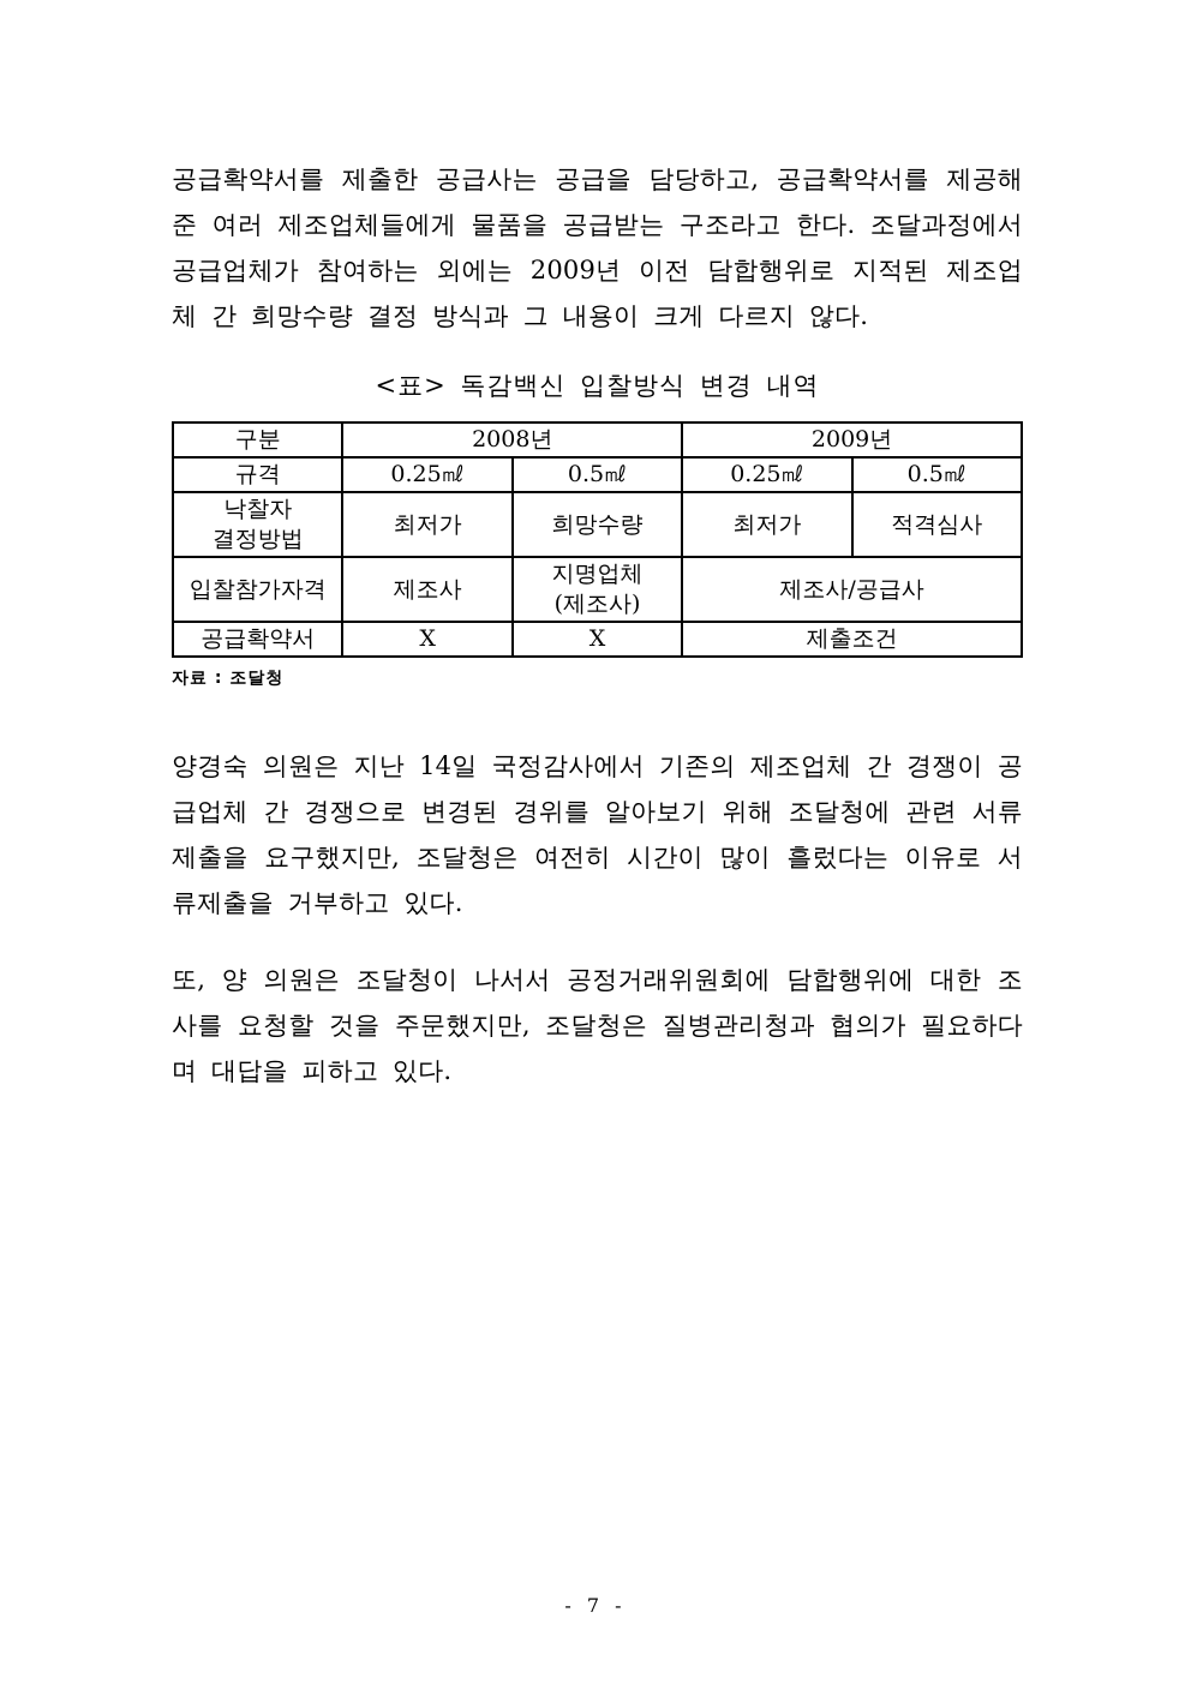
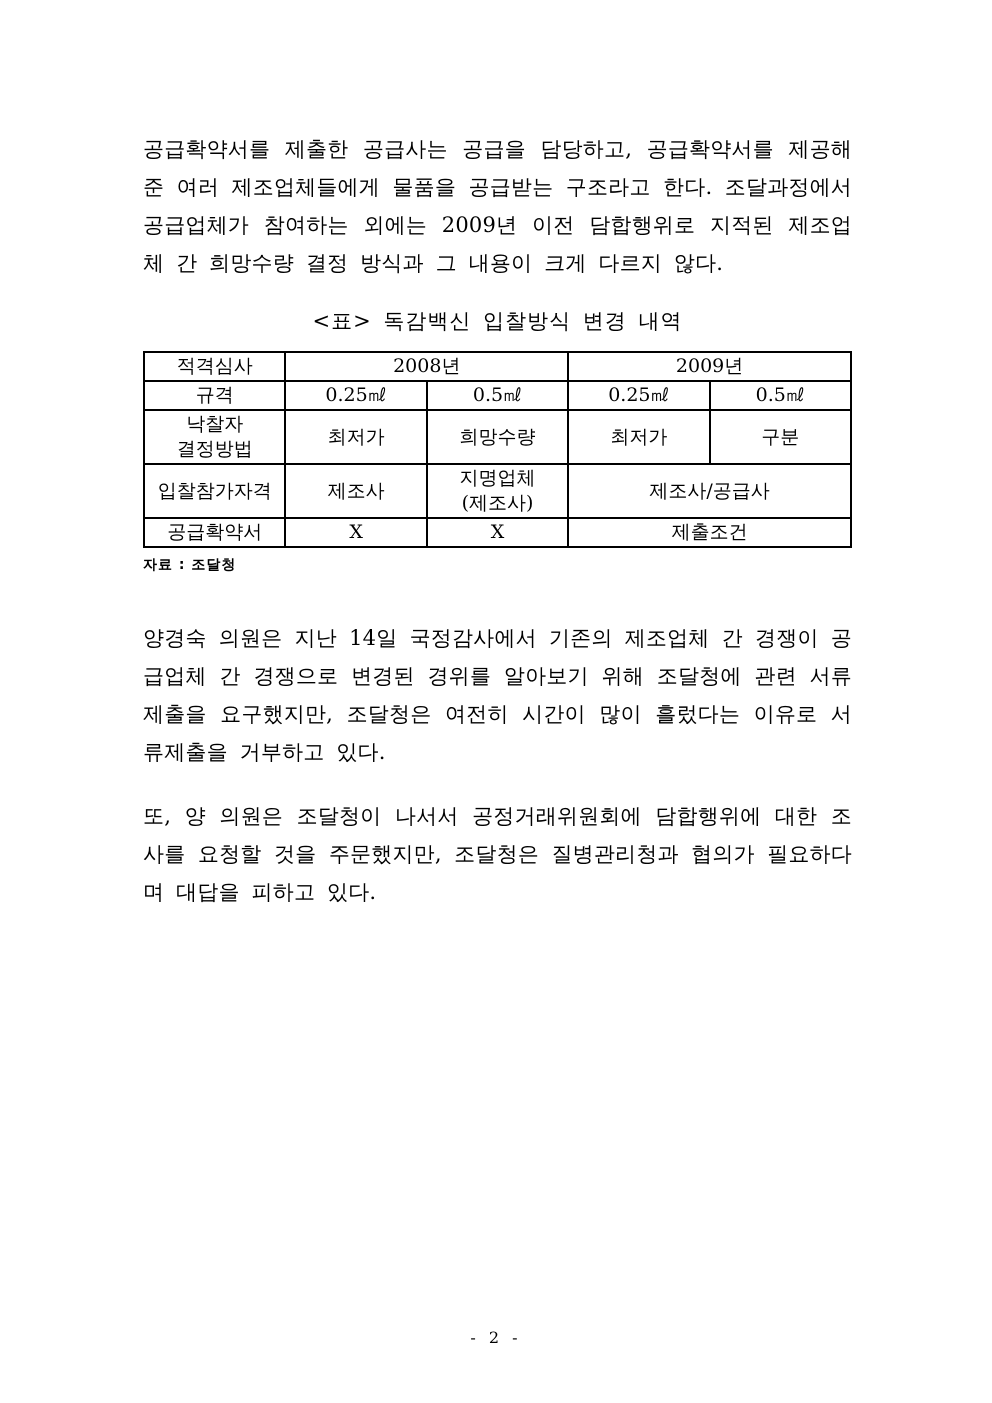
  공급확약서를 제출한 공급사는 공급을 담당하고, 공급확약서를 제공해 준 여러 제조업체들에게 물품을 공급받는 구조라고 한다. 조달과정에서 공급업체가 참여하는 외에는 2009년 이전 담합행위로 지적된 제조업체 간 희망수량 결정 방식과 그 내용이 크게 다르지 않다.
  <표> 독감백신 입찰방식 변경 내역
- 구분	2008년	2009년
+ 적격심사	2008년	2009년
  규격	0.25㎖	0.5㎖	0.25㎖	0.5㎖
- 낙찰자 결정방법	최저가	희망수량	최저가	적격심사
+ 낙찰자 결정방법	최저가	희망수량	최저가	구분
  입찰참가자격	제조사	지명업체 (제조사)	제조사/공급사
  공급확약서	X	X	제출조건
  자료 : 조달청
  양경숙 의원은 지난 14일 국정감사에서 기존의 제조업체 간 경쟁이 공급업체 간 경쟁으로 변경된 경위를 알아보기 위해 조달청에 관련 서류 제출을 요구했지만, 조달청은 여전히 시간이 많이 흘렀다는 이유로 서류제출을 거부하고 있다.
  또, 양 의원은 조달청이 나서서 공정거래위원회에 담합행위에 대한 조사를 요청할 것을 주문했지만, 조달청은 질병관리청과 협의가 필요하다며 대답을 피하고 있다.
- - 7 -
+ - 2 -
